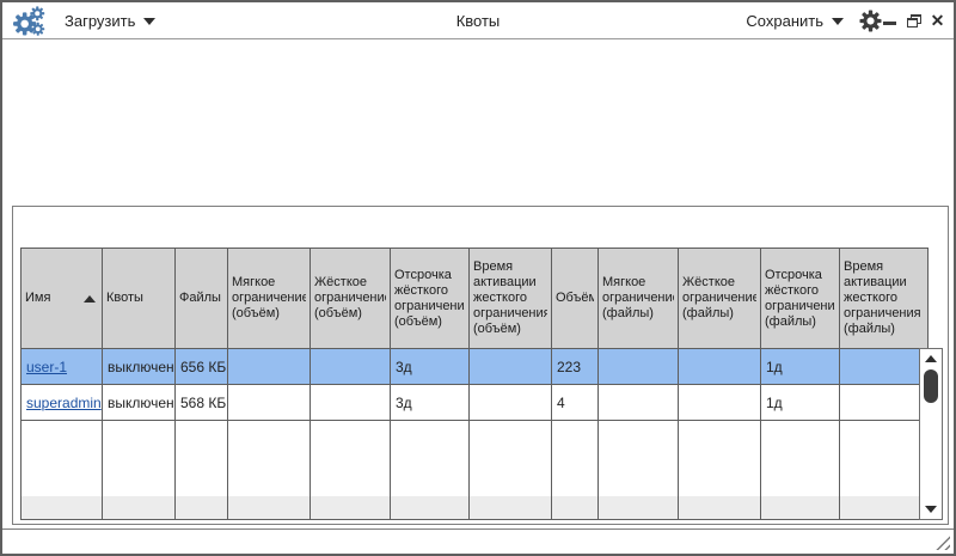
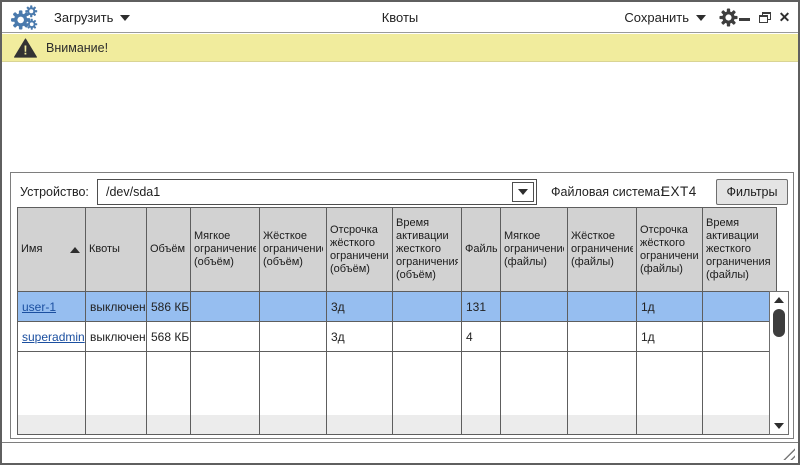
  Загрузить
  Квоты
  Сохранить
  ✕
+ !
+ Внимание!
+ Устройство:
+ /dev/sda1
+ Файловая система:
+ EXT4
+ Фильтры
  Имя
  Квоты
- Файлы
+ Объём
  Мягкое ограничение (объём)
  Жёсткое ограничени (объём)
  Отсрочка жёсткого ограничени (объём)
  Время активации жесткого ограничения (объём)
- Объём
+ Файлы
  Мягкое ограничени (файлы)
  Жёсткое ограничение (файлы)
  Отсрочка жёсткого ограничени (файлы)
  Время активации жесткого ограничения (файлы)
  user-1
  выключен
- 656 КБ
+ 586 КБ
  3д
- 223
+ 131
  1д
  superadmin
  выключен
  568 КБ
  3д
  4
  1д
